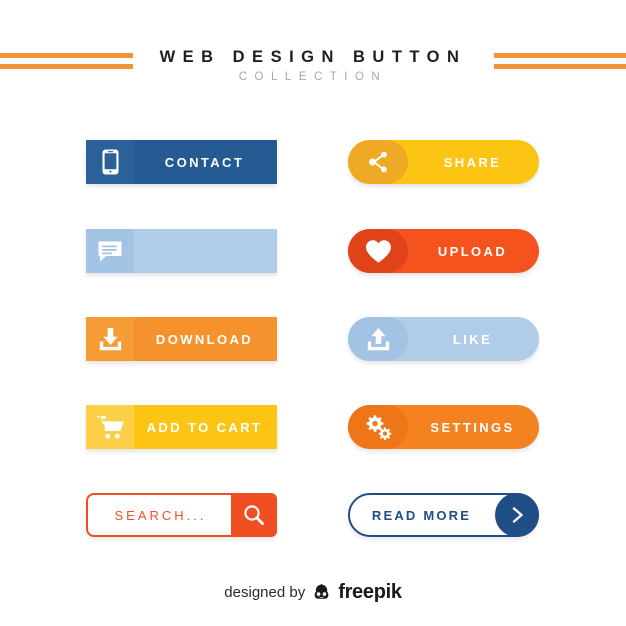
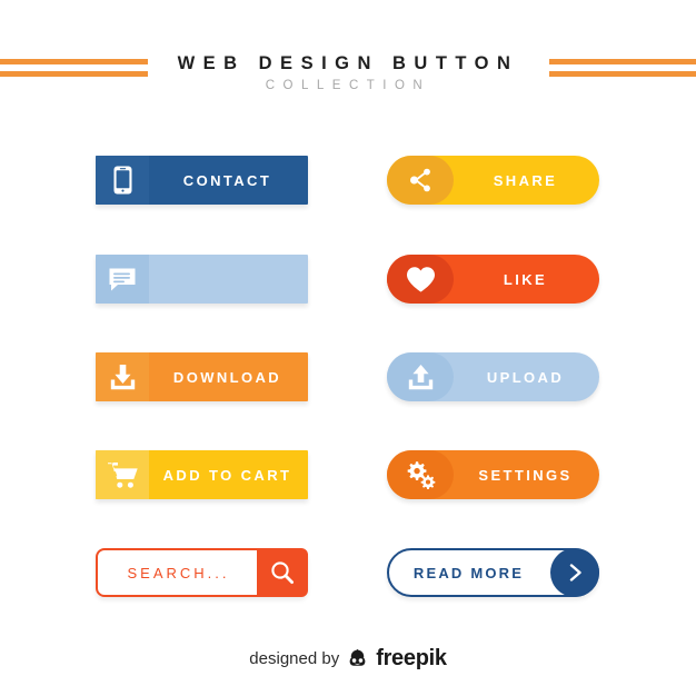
  WEB DESIGN BUTTON
  COLLECTION
  CONTACT
  SHARE
- UPLOAD
+ LIKE
  DOWNLOAD
- LIKE
+ UPLOAD
  ADD TO CART
  SETTINGS
  SEARCH...
  READ MORE
  designed by
  freepik
